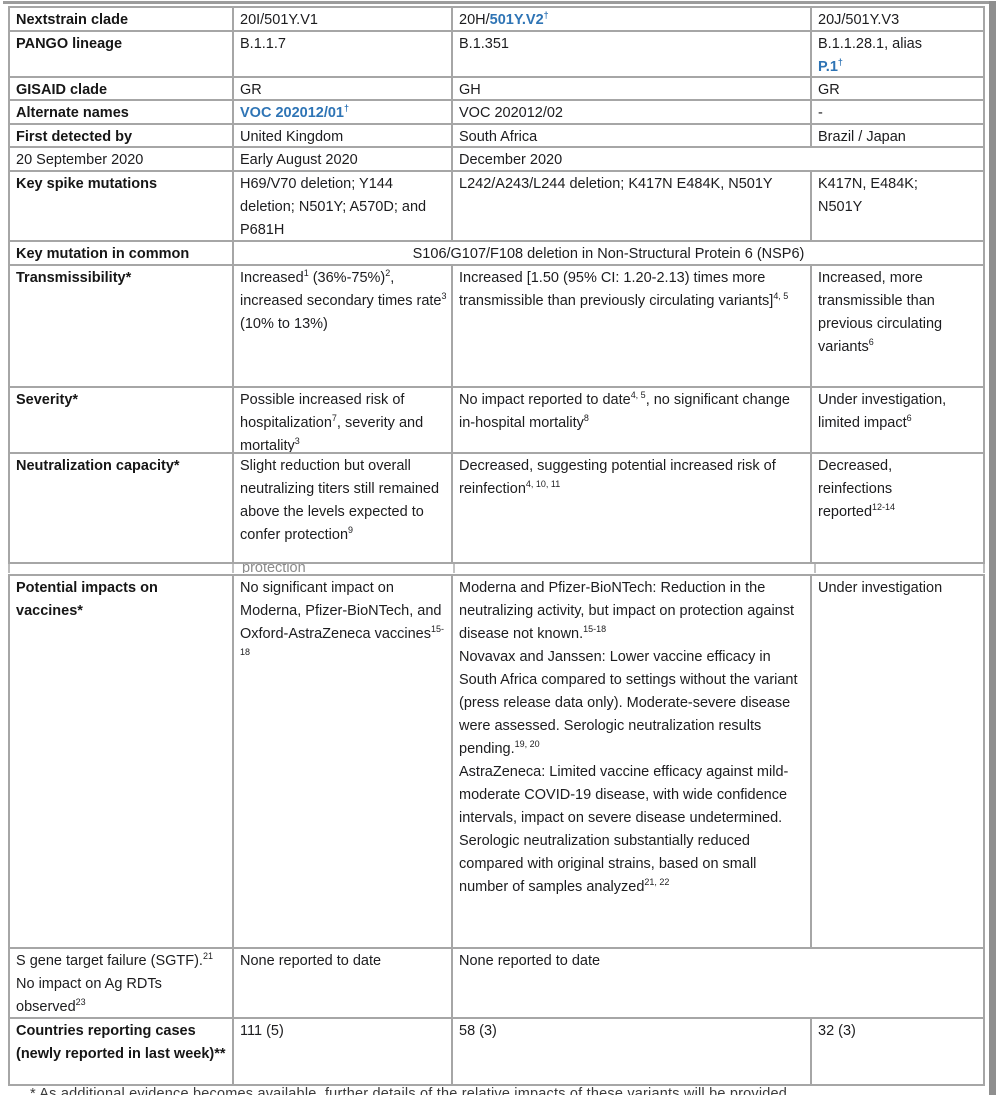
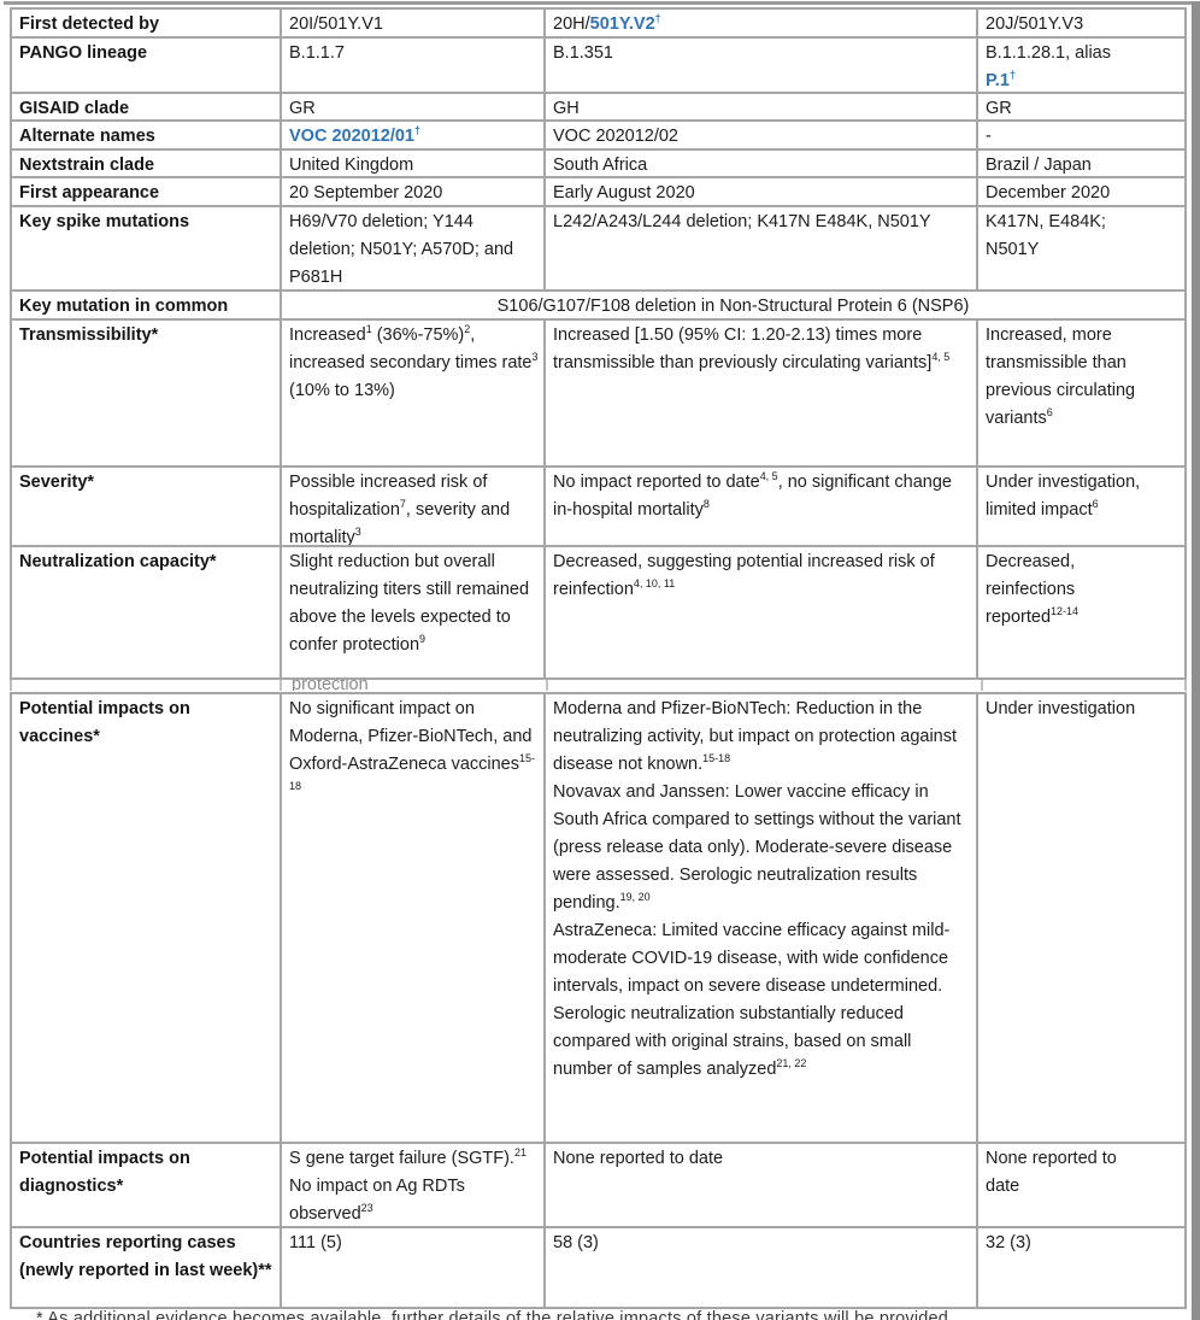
- Nextstrain clade
+ First detected by
  20I/501Y.V1
  20H/501Y.V2†
  20J/501Y.V3
  PANGO lineage
  B.1.1.7
  B.1.351
  B.1.1.28.1, alias
  P.1†
  GISAID clade
  GR
  GH
  GR
  Alternate names
  VOC 202012/01†
  VOC 202012/02
  -
- First detected by
+ Nextstrain clade
  United Kingdom
  South Africa
  Brazil / Japan
+ First appearance
  20 September 2020
  Early August 2020
  December 2020
  Key spike mutations
  H69/V70 deletion; Y144 deletion; N501Y; A570D; and P681H
  L242/A243/L244 deletion; K417N E484K, N501Y
  K417N, E484K; N501Y
  Key mutation in common
  S106/G107/F108 deletion in Non-Structural Protein 6 (NSP6)
  Transmissibility*
  Increased1 (36%-75%)2, increased secondary times rate3 (10% to 13%)
  Increased [1.50 (95% CI: 1.20-2.13) times more transmissible than previously circulating variants]4, 5
  Increased, more transmissible than previous circulating variants6
  Severity*
  Possible increased risk of hospitalization7, severity and mortality3
  No impact reported to date4, 5, no significant change in-hospital mortality8
  Under investigation, limited impact6
  Neutralization capacity*
  Slight reduction but overall neutralizing titers still remained above the levels expected to confer protection9
  Decreased, suggesting potential increased risk of reinfection4, 10, 11
  Decreased, reinfections reported12-14
  protection
  Potential impacts on vaccines*
  No significant impact on Moderna, Pfizer-BioNTech, and Oxford-AstraZeneca vaccines15-18
  Moderna and Pfizer-BioNTech: Reduction in the neutralizing activity, but impact on protection against disease not known.15-18
  Novavax and Janssen: Lower vaccine efficacy in South Africa compared to settings without the variant (press release data only). Moderate-severe disease were assessed. Serologic neutralization results pending.19, 20
  AstraZeneca: Limited vaccine efficacy against mild-moderate COVID-19 disease, with wide confidence intervals, impact on severe disease undetermined. Serologic neutralization substantially reduced compared with original strains, based on small number of samples analyzed21, 22
  Under investigation
+ Potential impacts on diagnostics*
  S gene target failure (SGTF).21 No impact on Ag RDTs observed23
  None reported to date
  None reported to date
  Countries reporting cases (newly reported in last week)**
  111 (5)
  58 (3)
  32 (3)
  * As additional evidence becomes available, further details of the relative impacts of these variants will be provided
